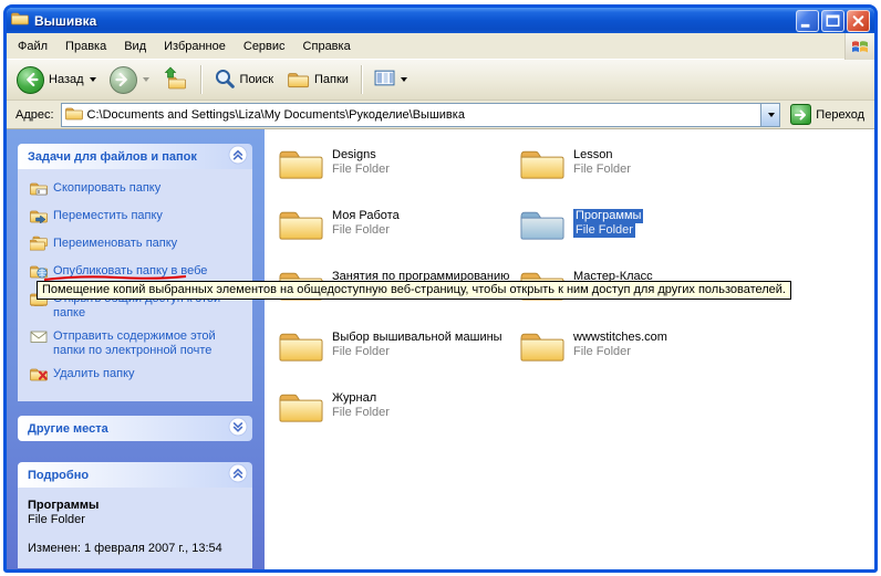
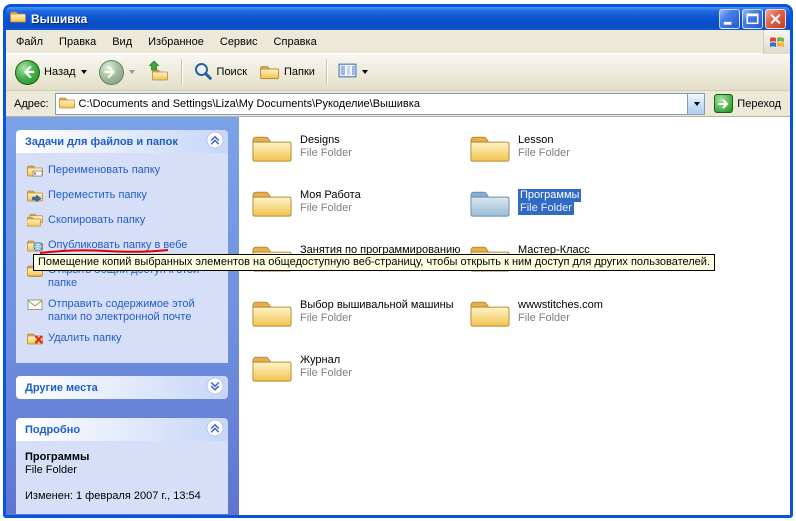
  Вышивка
  Файл
  Правка
  Вид
  Избранное
  Сервис
  Справка
  Назад
  Поиск
  Папки
  Адрес:
  C:\Documents and Settings\Liza\My Documents\Рукоделие\Вышивка
  Переход
  Задачи для файлов и папок
- Скопировать папку
+ Переименовать папку
  Переместить папку
- Переименовать папку
+ Скопировать папку
  Опубликовать папку в вебе
  Отправить содержимое этой папки по электронной почте
  Удалить папку
  Другие места
  Подробно
  Программы
  File Folder
  Изменен: 1 февраля 2007 г., 13:54
  Designs
  File Folder
  Lesson
  File Folder
  Моя Работа
  File Folder
  Программы
  File Folder
  Занятия по программированию
  Мастер-Класс
  Выбор вышивальной машины
  File Folder
  wwwstitches.com
  File Folder
  Журнал
  File Folder
  Помещение копий выбранных элементов на общедоступную веб-страницу, чтобы открыть к ним доступ для других пользователей.
